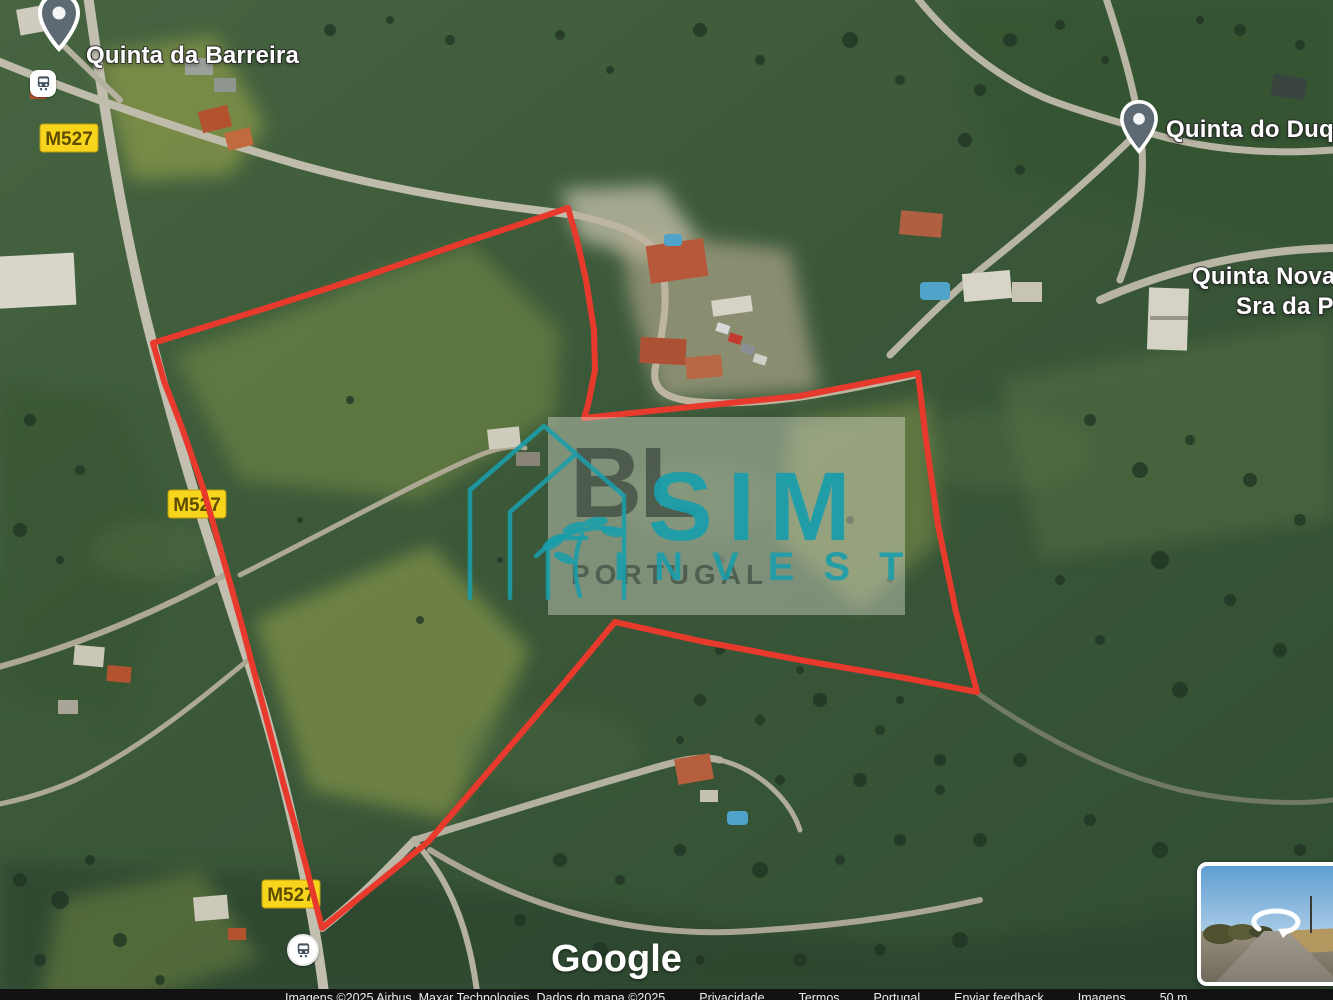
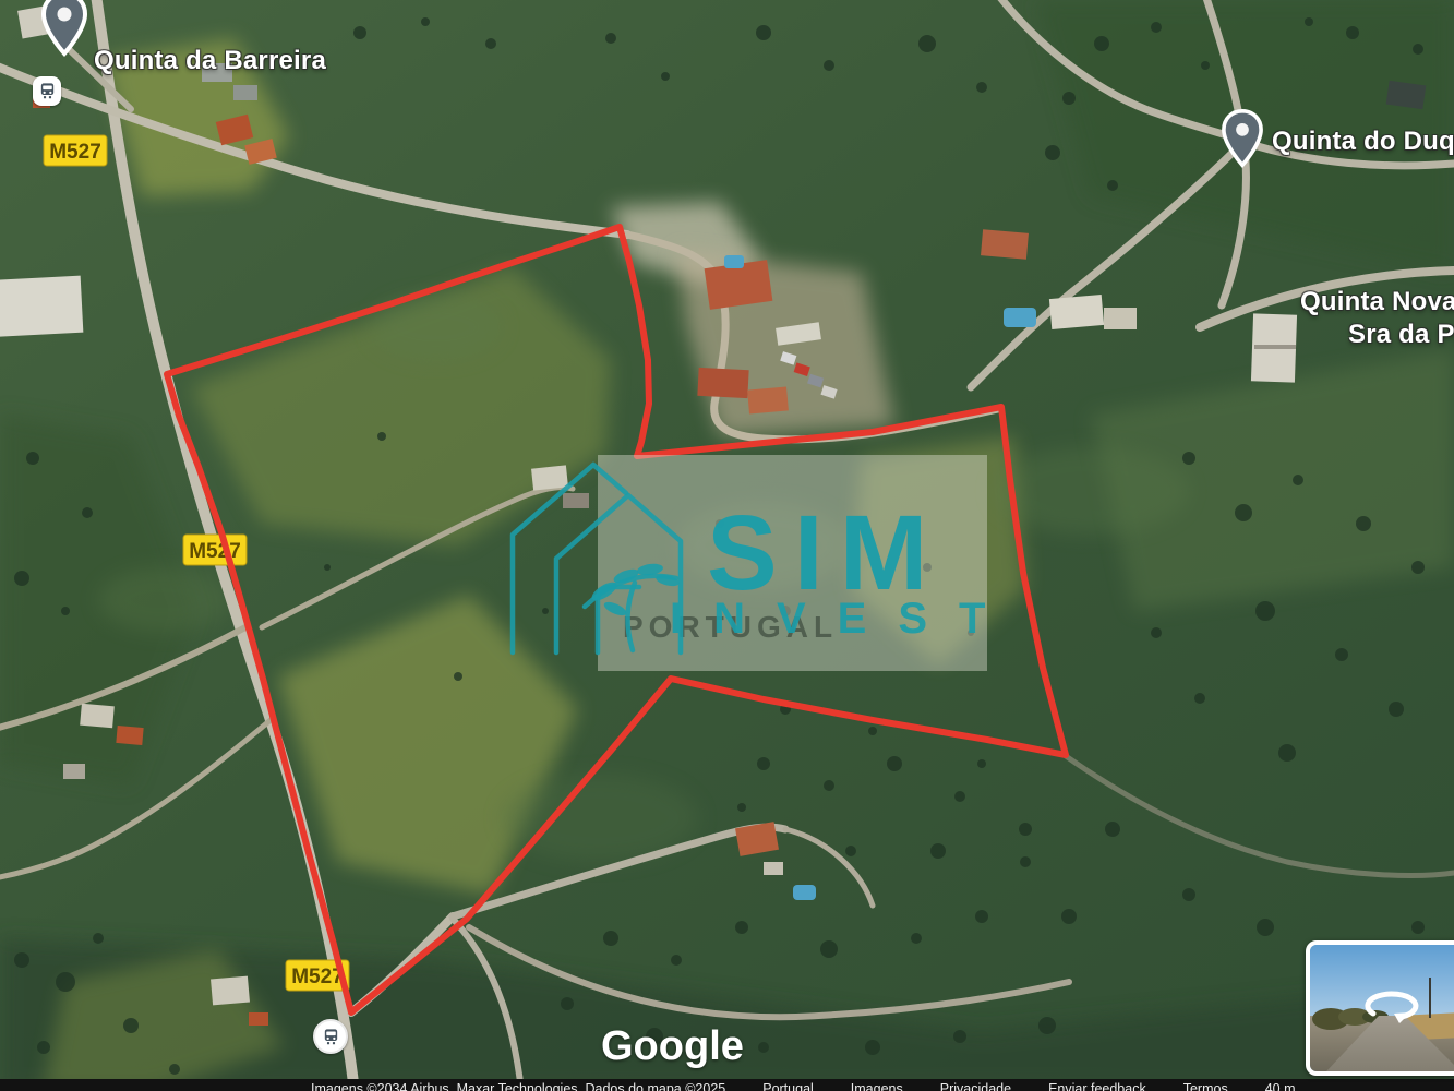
  M527
  M57
  M527
- BL
  PORTUGAL
  SIM
  INVEST
  Quinta da Barreira
  Quinta do Duq
  Quinta Nova
  Google
- Imagens ©2025 Airbus, Maxar Technologies, Dados do mapa ©2025
+ Imagens ©2034 Airbus, Maxar Technologies, Dados do mapa ©2025
- Privacidade
+ Portugal
- Termos
+ Imagens
- Portugal
+ Privacidade
  Enviar feedback
- Imagens
+ Termos
- 50 m
+ 40 m
